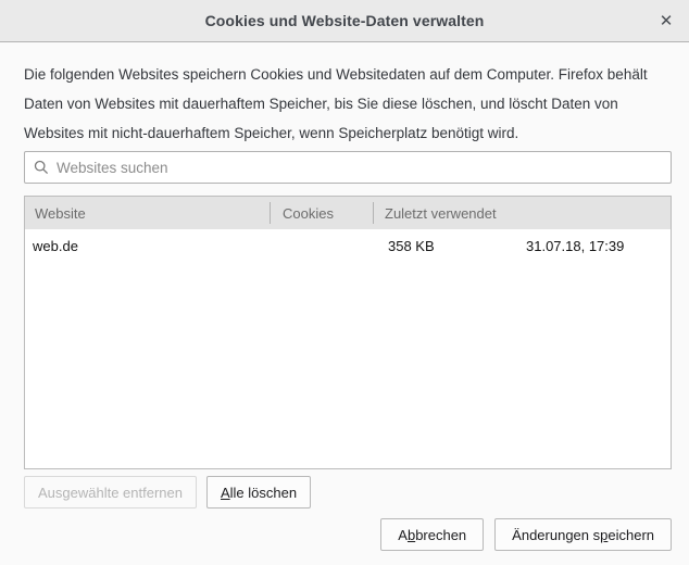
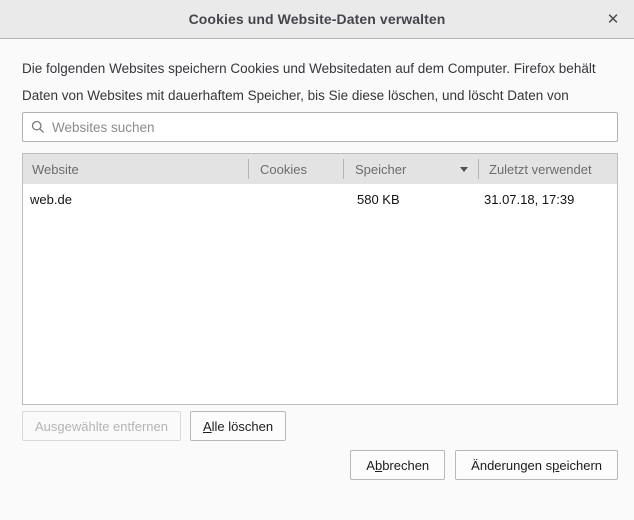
  Cookies und Website-Daten verwalten
  ✕
  Die folgenden Websites speichern Cookies und Websitedaten auf dem Computer. Firefox behält
  Daten von Websites mit dauerhaftem Speicher, bis Sie diese löschen, und löscht Daten von
- Websites mit nicht-dauerhaftem Speicher, wenn Speicherplatz benötigt wird.
  Websites suchen
  Website
  Cookies
+ Speicher
  Zuletzt verwendet
  web.de
- 358 KB
+ 580 KB
  31.07.18, 17:39
  Ausgewählte entfernen
  Alle löschen
  Abbrechen
  Änderungen speichern
